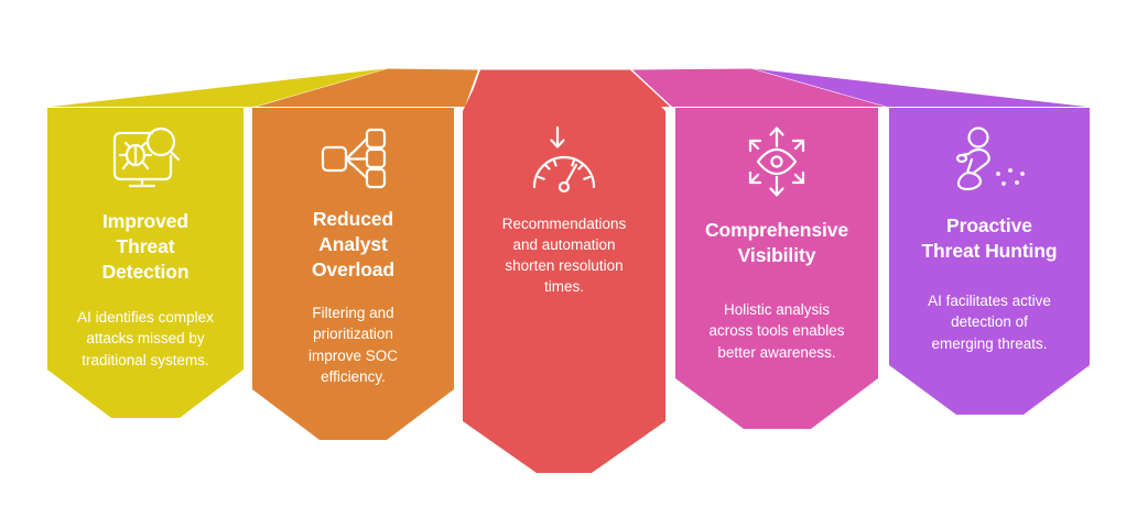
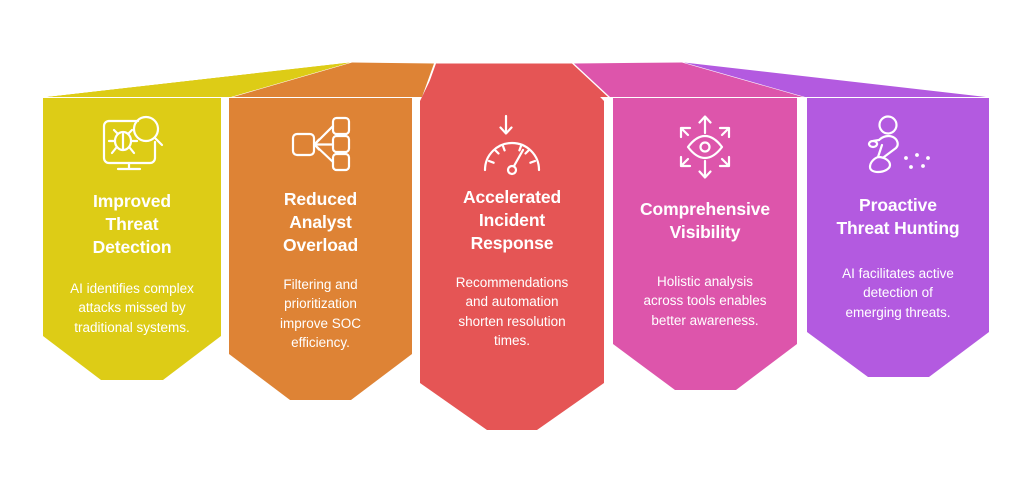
  Improved
  Threat
  Detection
  AI identifies complex
  attacks missed by
  traditional systems.
  Reduced
  Analyst
  Overload
  Filtering and
  prioritization
  improve SOC
  efficiency.
+ Accelerated
+ Incident
+ Response
  Recommendations
  and automation
  shorten resolution
  times.
  Comprehensive
  Visibility
  Holistic analysis
  across tools enables
  better awareness.
  Proactive
  Threat Hunting
  AI facilitates active
  detection of
  emerging threats.
